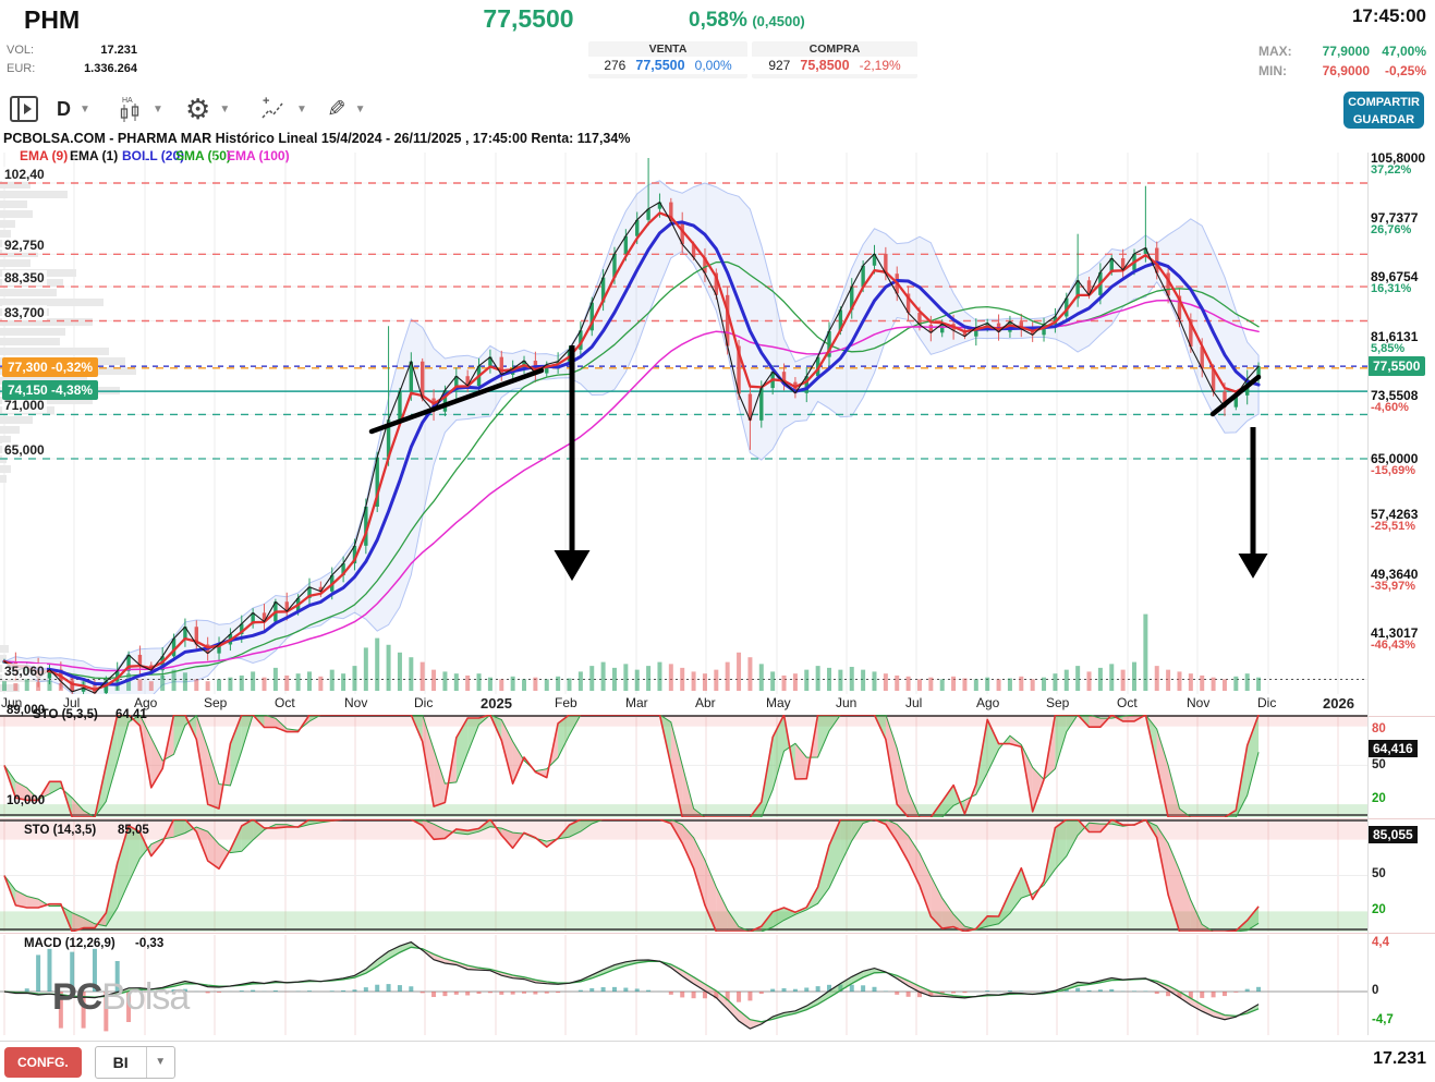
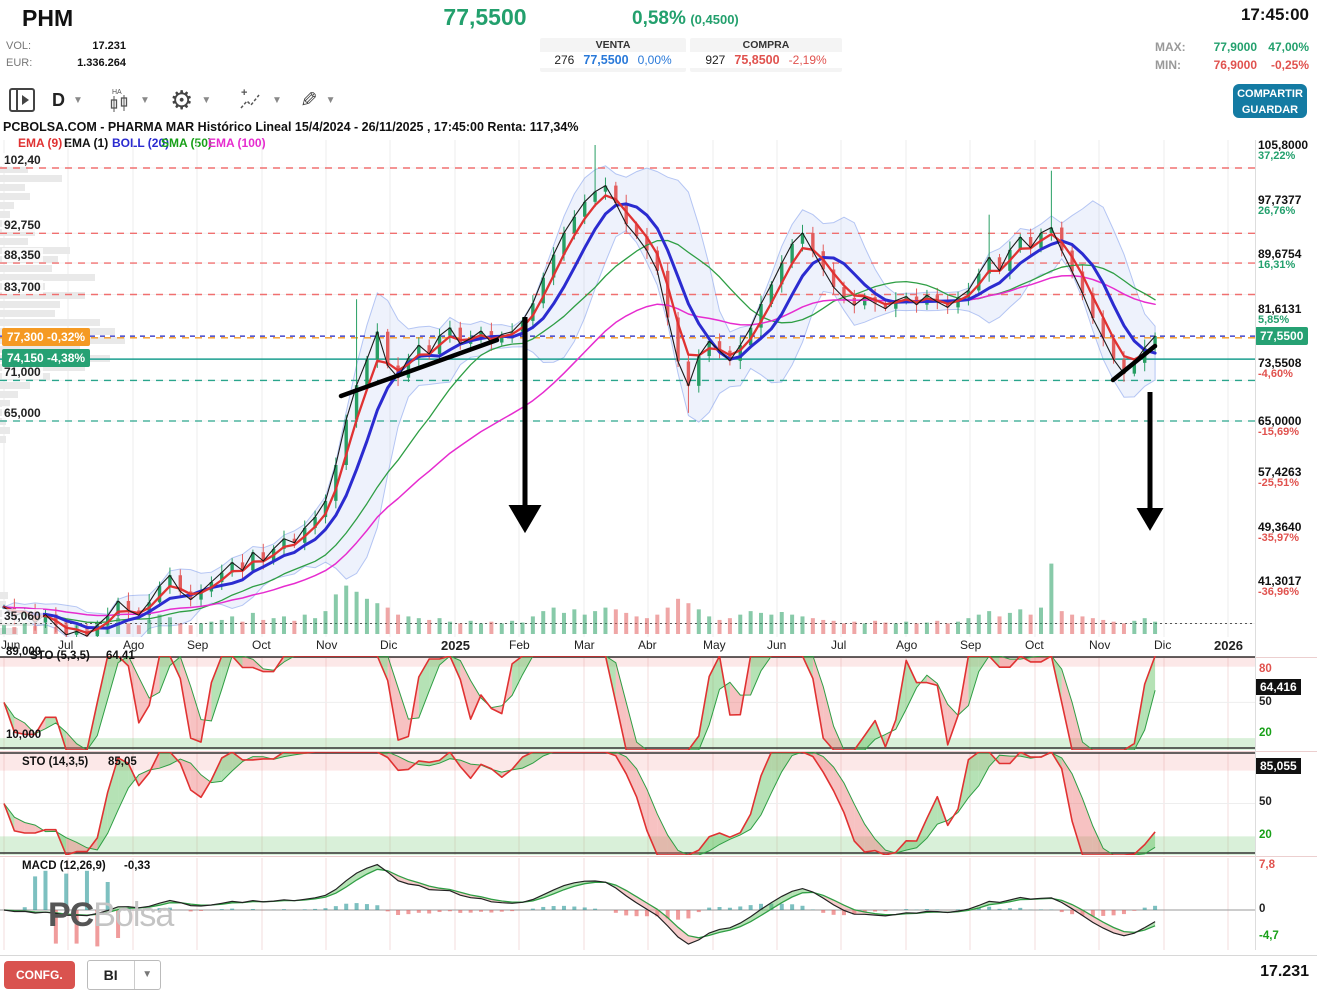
  PHM
  VOL:
  17.231
  EUR:
  1.336.264
  77,5500
  0,58% (0,4500)
  VENTA
  276 77,5500 0,00%
  COMPRA
  927 75,8500 -2,19%
  17:45:00
  MAX:
  77,9000
  47,00%
  MIN:
  76,9000
  -0,25%
  D
  ▼
  ▼
  ⚙
  ▼
  +
  ▼
  ▼
  COMPARTIR
  GUARDAR
  PCBOLSA.COM - PHARMA MAR Histórico Lineal 15/4/2024 - 26/11/2025 , 17:45:00 Renta: 117,34%
  EMA (9)
  MA (1)
  BOLL (20)
  SMA (50)
  EMA (100)
  102,40
  92,750
  88,350
  83,700
  71,000
  65,000
  35,060
  105,8000
  37,22%
  97,7377
  26,76%
  89,6754
  16,31%
  81,6131
  5,85%
  73,5508
  -4,60%
  65,0000
  -15,69%
  57,4263
  -25,51%
  49,3640
  -35,97%
  41,3017
- -46,43%
+ -36,96%
  Jun
  Jul
  Ago
  Sep
  Oct
  Nov
  Dic
  2025
  Feb
  Mar
  Abr
  May
  Jun
  Jul
  Ago
  Sep
  Oct
  Nov
  Dic
  2026
  77,300 -0,32%
  74,150 -4,38%
  77,5500
  89,000
  STO (5,3,5)
  64,41
  10,000
  80
  64,416
  50
  20
  STO (14,3,5)
  85,05
  85,055
  50
  20
  MACD (12,26,9)
  -0,33
- 4,4
+ 7,8
  0
  -4,7
  PCBolsa
  CONFG.
  BI
  ▼
  17.231
